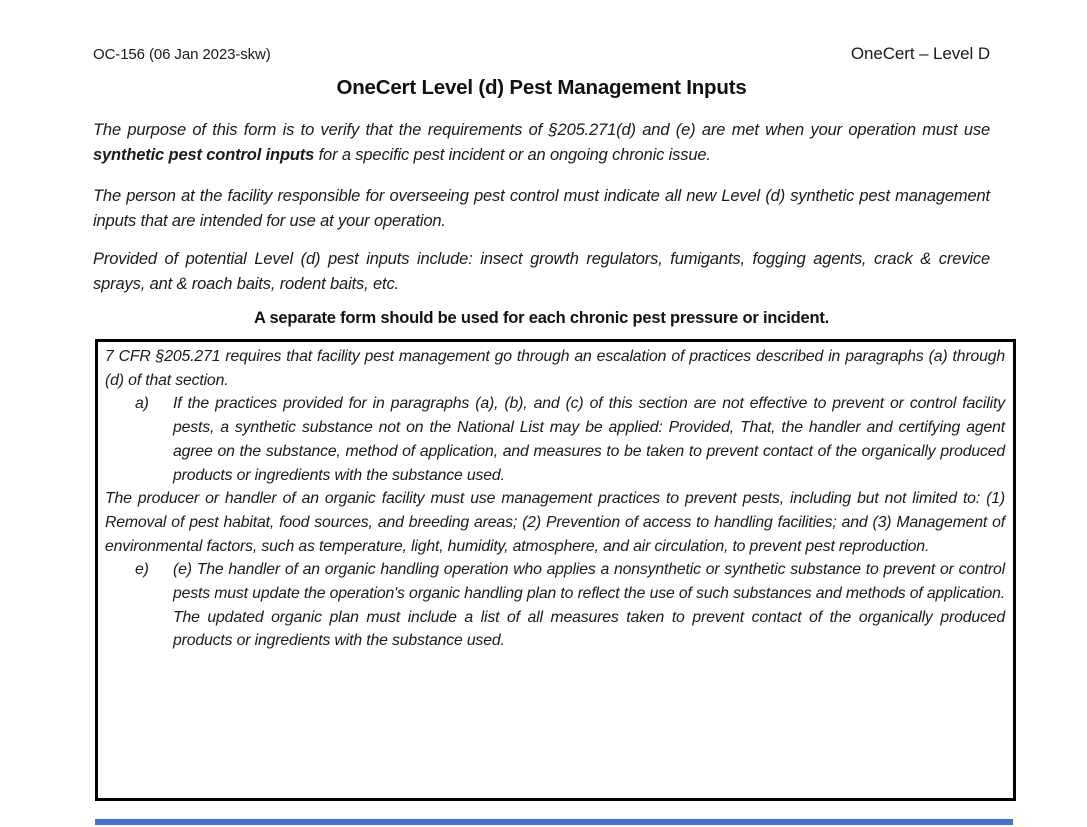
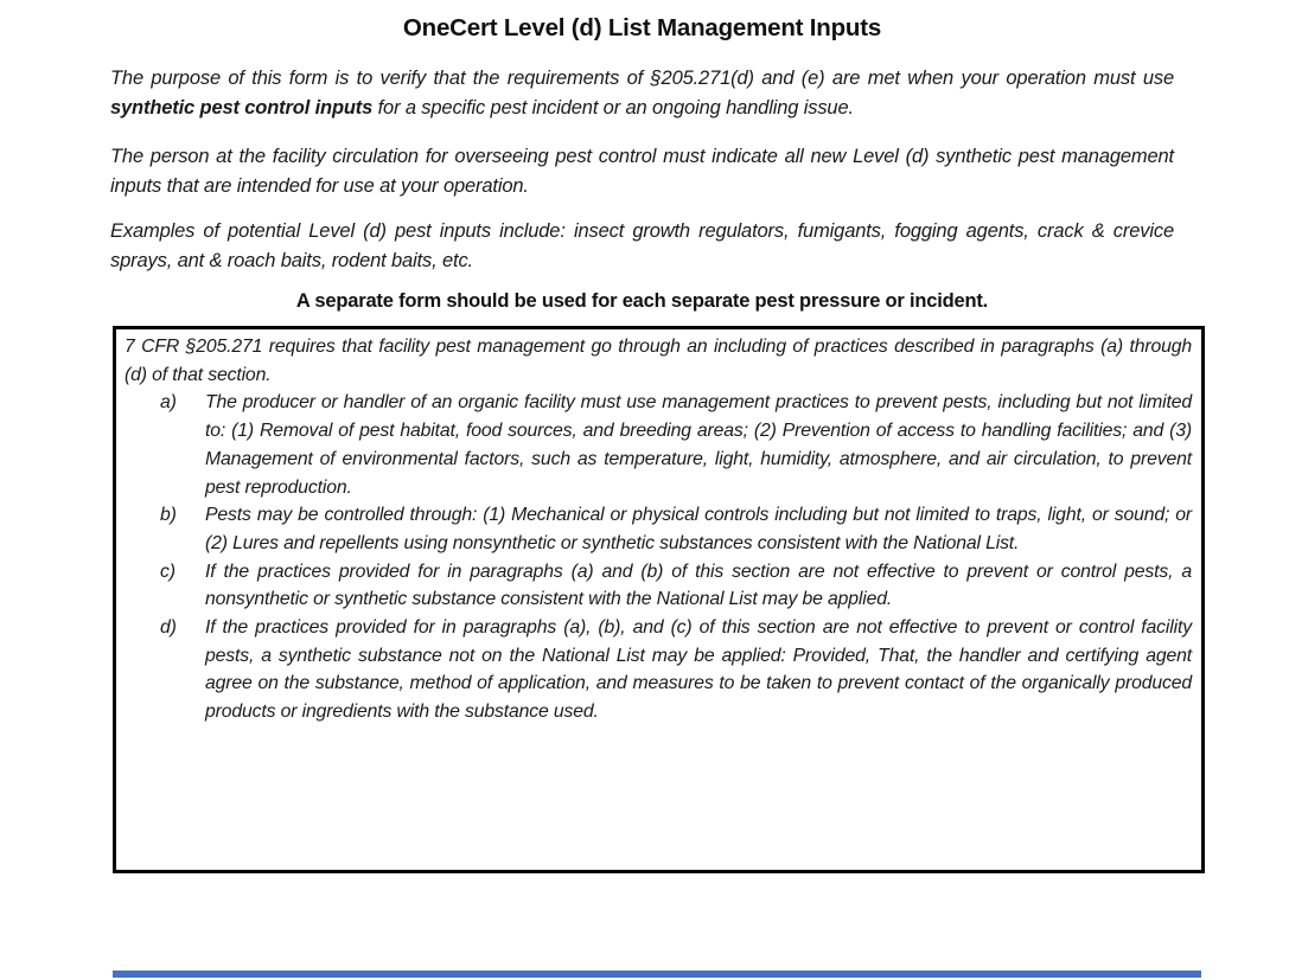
- OC-156 (06 Jan 2023-skw)
- OneCert – Level D
- OneCert Level (d) Pest Management Inputs
+ OneCert Level (d) List Management Inputs
- The purpose of this form is to verify that the requirements of §205.271(d) and (e) are met when your operation must use synthetic pest control inputs for a specific pest incident or an ongoing chronic issue.
+ The purpose of this form is to verify that the requirements of §205.271(d) and (e) are met when your operation must use synthetic pest control inputs for a specific pest incident or an ongoing handling issue.
- The person at the facility responsible for overseeing pest control must indicate all new Level (d) synthetic pest management inputs that are intended for use at your operation.
+ The person at the facility circulation for overseeing pest control must indicate all new Level (d) synthetic pest management inputs that are intended for use at your operation.
- Provided of potential Level (d) pest inputs include: insect growth regulators, fumigants, fogging agents, crack & crevice sprays, ant & roach baits, rodent baits, etc.
+ Examples of potential Level (d) pest inputs include: insect growth regulators, fumigants, fogging agents, crack & crevice sprays, ant & roach baits, rodent baits, etc.
- A separate form should be used for each chronic pest pressure or incident.
+ A separate form should be used for each separate pest pressure or incident.
- 7 CFR §205.271 requires that facility pest management go through an escalation of practices described in paragraphs (a) through (d) of that section.
+ 7 CFR §205.271 requires that facility pest management go through an including of practices described in paragraphs (a) through (d) of that section.
  a)
- If the practices provided for in paragraphs (a), (b), and (c) of this section are not effective to prevent or control facility pests, a synthetic substance not on the National List may be applied: Provided, That, the handler and certifying agent agree on the substance, method of application, and measures to be taken to prevent contact of the organically produced products or ingredients with the substance used.
+ The producer or handler of an organic facility must use management practices to prevent pests, including but not limited to: (1) Removal of pest habitat, food sources, and breeding areas; (2) Prevention of access to handling facilities; and (3) Management of environmental factors, such as temperature, light, humidity, atmosphere, and air circulation, to prevent pest reproduction.
+ b)
+ Pests may be controlled through: (1) Mechanical or physical controls including but not limited to traps, light, or sound; or (2) Lures and repellents using nonsynthetic or synthetic substances consistent with the National List.
+ c)
+ If the practices provided for in paragraphs (a) and (b) of this section are not effective to prevent or control pests, a nonsynthetic or synthetic substance consistent with the National List may be applied.
+ d)
- The producer or handler of an organic facility must use management practices to prevent pests, including but not limited to: (1) Removal of pest habitat, food sources, and breeding areas; (2) Prevention of access to handling facilities; and (3) Management of environmental factors, such as temperature, light, humidity, atmosphere, and air circulation, to prevent pest reproduction.
+ If the practices provided for in paragraphs (a), (b), and (c) of this section are not effective to prevent or control facility pests, a synthetic substance not on the National List may be applied: Provided, That, the handler and certifying agent agree on the substance, method of application, and measures to be taken to prevent contact of the organically produced products or ingredients with the substance used.
- e)
- (e) The handler of an organic handling operation who applies a nonsynthetic or synthetic substance to prevent or control pests must update the operation's organic handling plan to reflect the use of such substances and methods of application. The updated organic plan must include a list of all measures taken to prevent contact of the organically produced products or ingredients with the substance used.
